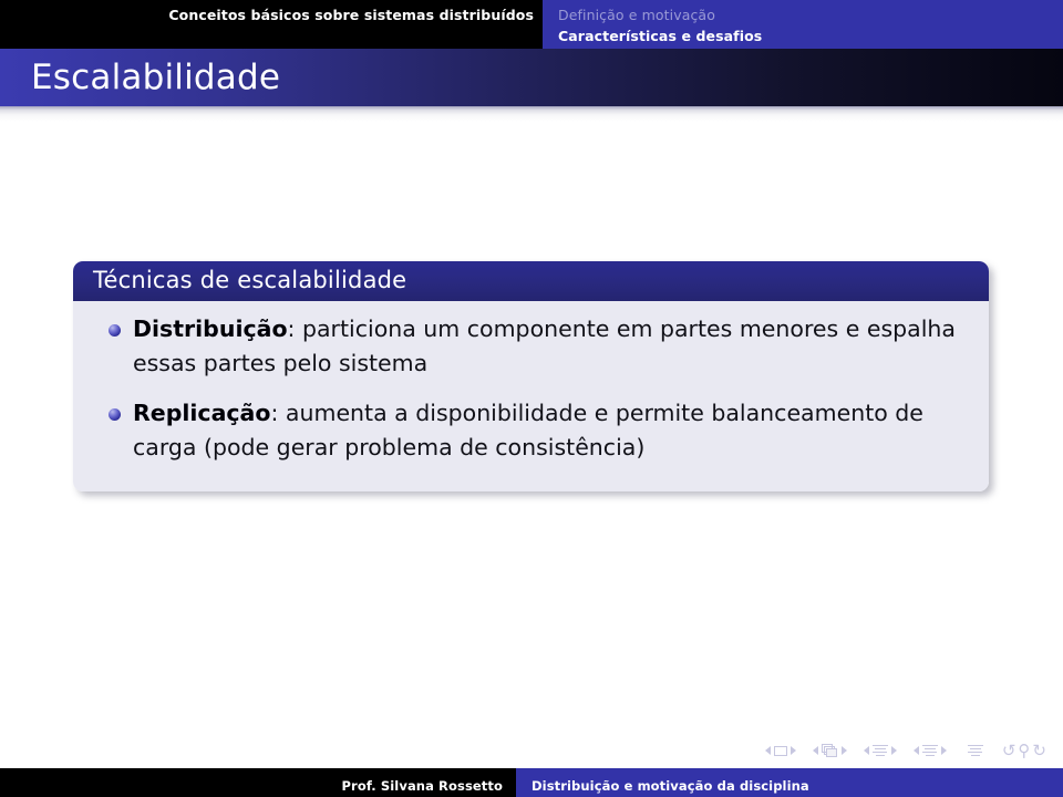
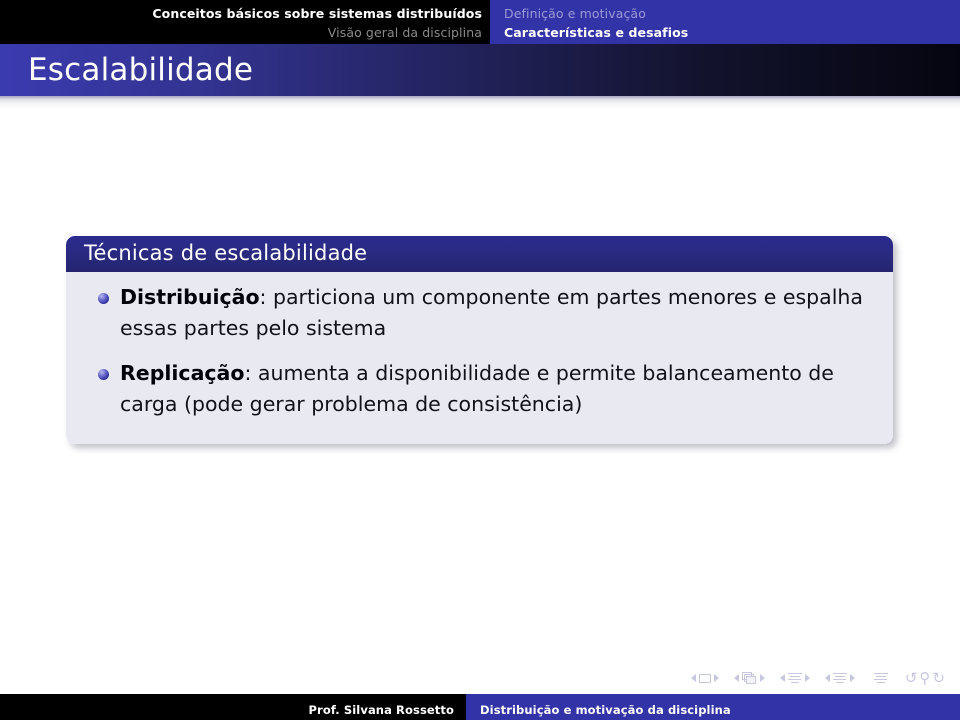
  Conceitos básicos sobre sistemas distribuídos
+ Visão geral da disciplina
  Definição e motivação
  Características e desafios
  Escalabilidade
  Técnicas de escalabilidade
  Distribuição: particiona um componente em partes menores e espalha essas partes pelo sistema
  Replicação: aumenta a disponibilidade e permite balanceamento de carga (pode gerar problema de consistência)
  ↺
  ⚲
  ↻
  Prof. Silvana Rossetto
  Distribuição e motivação da disciplina
